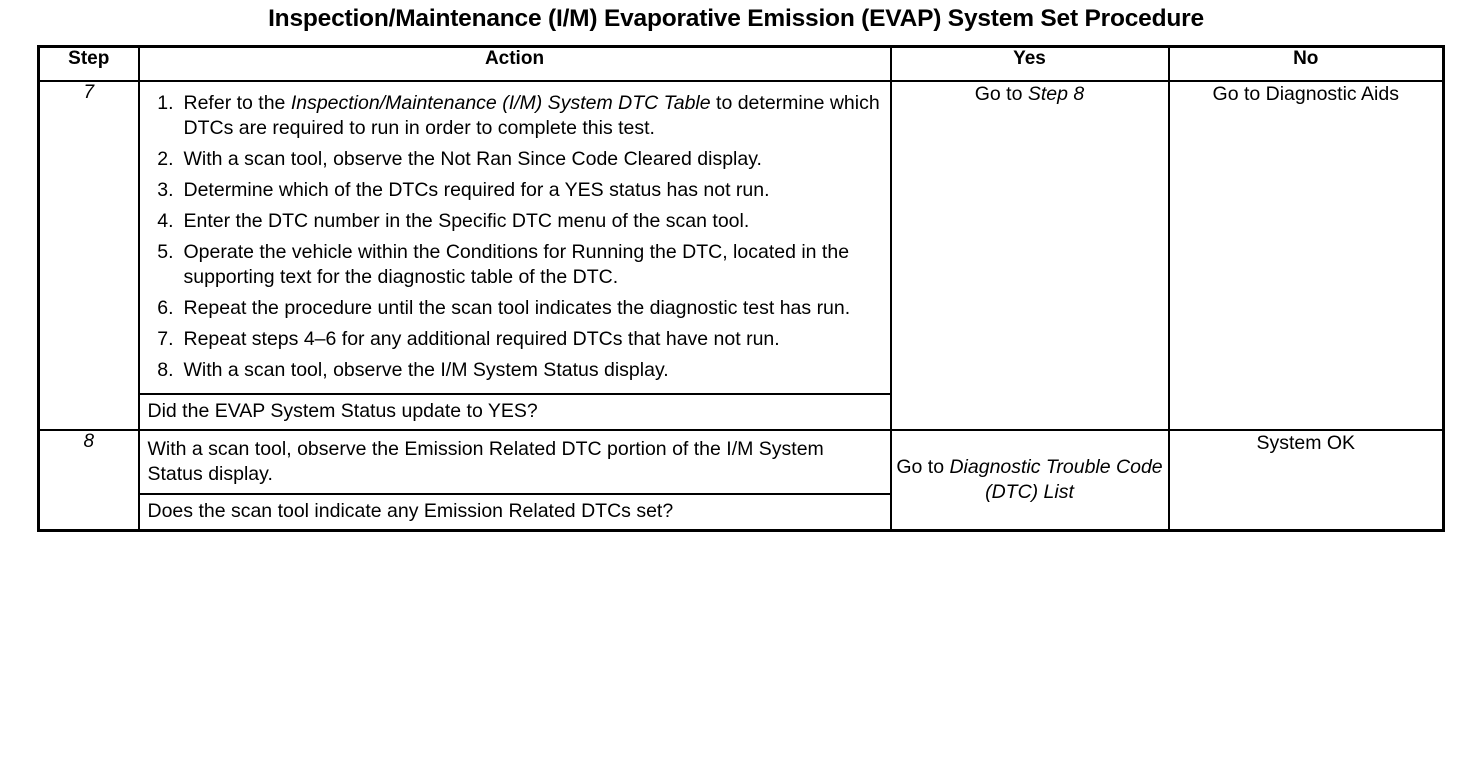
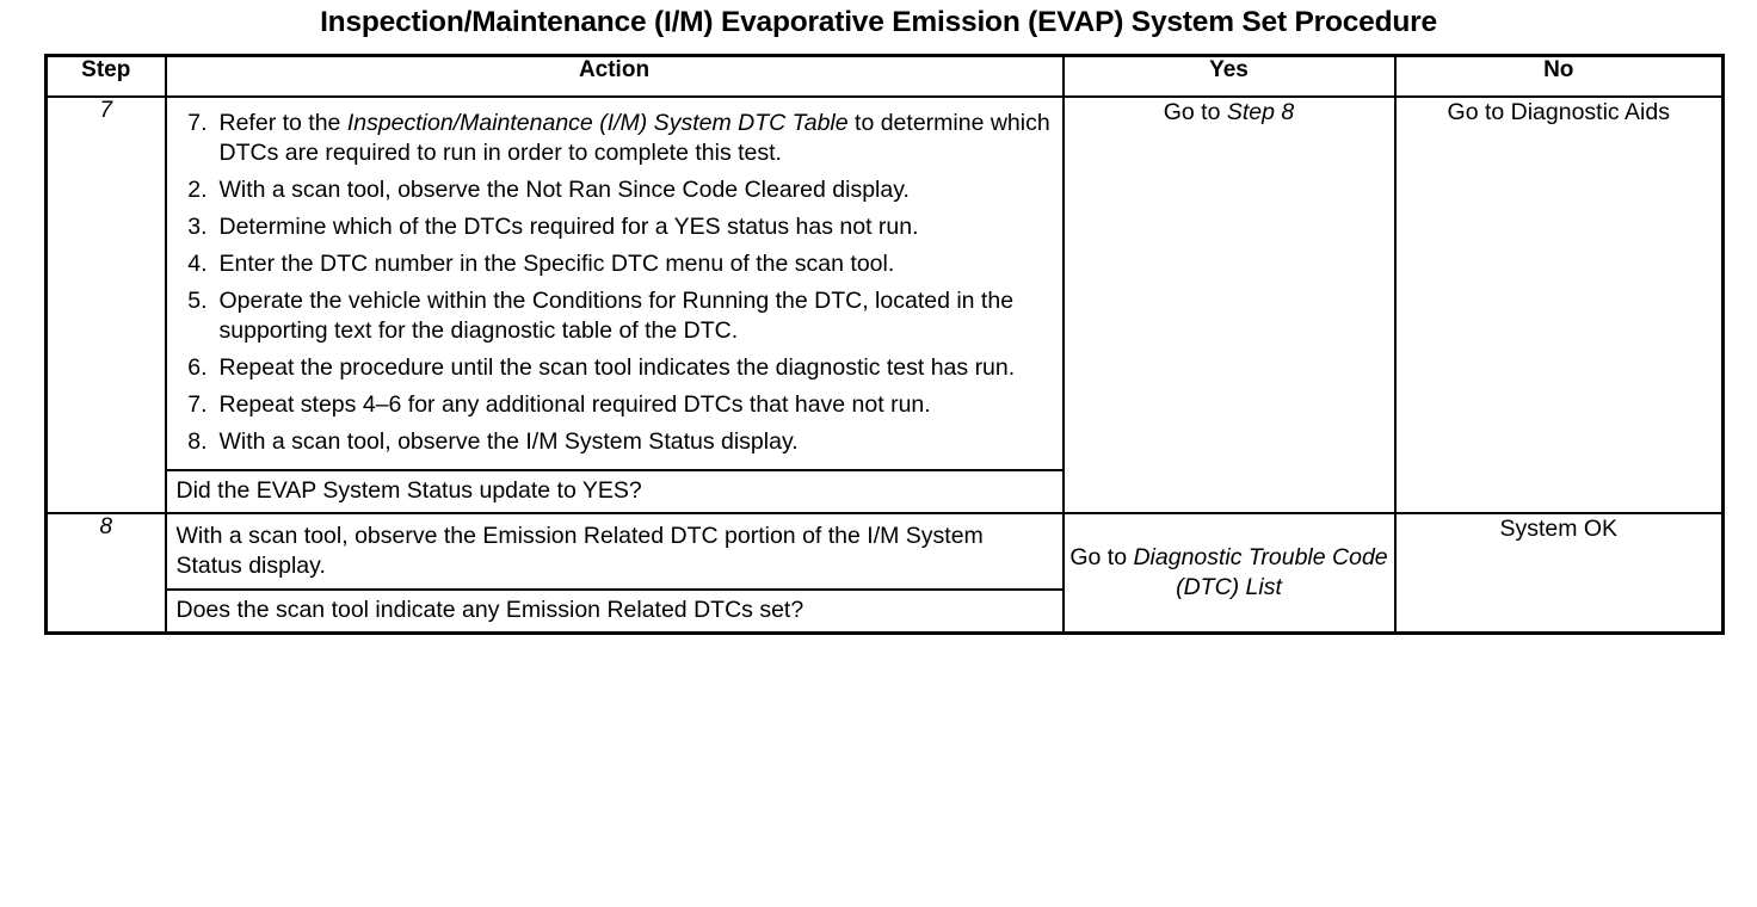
  Inspection/Maintenance (I/M) Evaporative Emission (EVAP) System Set Procedure
  Step	Action	Yes	No
- 7	1. Refer to the Inspection/Maintenance (I/M) System DTC Table to determine which DTCs are required to run in order to complete this test. 2. With a scan tool, observe the Not Ran Since Code Cleared display. 3. Determine which of the DTCs required for a YES status has not run. 4. Enter the DTC number in the Specific DTC menu of the scan tool. 5. Operate the vehicle within the Conditions for Running the DTC, located in the supporting text for the diagnostic table of the DTC. 6. Repeat the procedure until the scan tool indicates the diagnostic test has run. 7. Repeat steps 4–6 for any additional required DTCs that have not run. 8. With a scan tool, observe the I/M System Status display. Did the EVAP System Status update to YES?	Go to Step 8	Go to Diagnostic Aids
+ 7	7. Refer to the Inspection/Maintenance (I/M) System DTC Table to determine which DTCs are required to run in order to complete this test. 2. With a scan tool, observe the Not Ran Since Code Cleared display. 3. Determine which of the DTCs required for a YES status has not run. 4. Enter the DTC number in the Specific DTC menu of the scan tool. 5. Operate the vehicle within the Conditions for Running the DTC, located in the supporting text for the diagnostic table of the DTC. 6. Repeat the procedure until the scan tool indicates the diagnostic test has run. 7. Repeat steps 4–6 for any additional required DTCs that have not run. 8. With a scan tool, observe the I/M System Status display. Did the EVAP System Status update to YES?	Go to Step 8	Go to Diagnostic Aids
  8	With a scan tool, observe the Emission Related DTC portion of the I/M System Status display. Does the scan tool indicate any Emission Related DTCs set?	Go to Diagnostic Trouble Code (DTC) List	System OK
